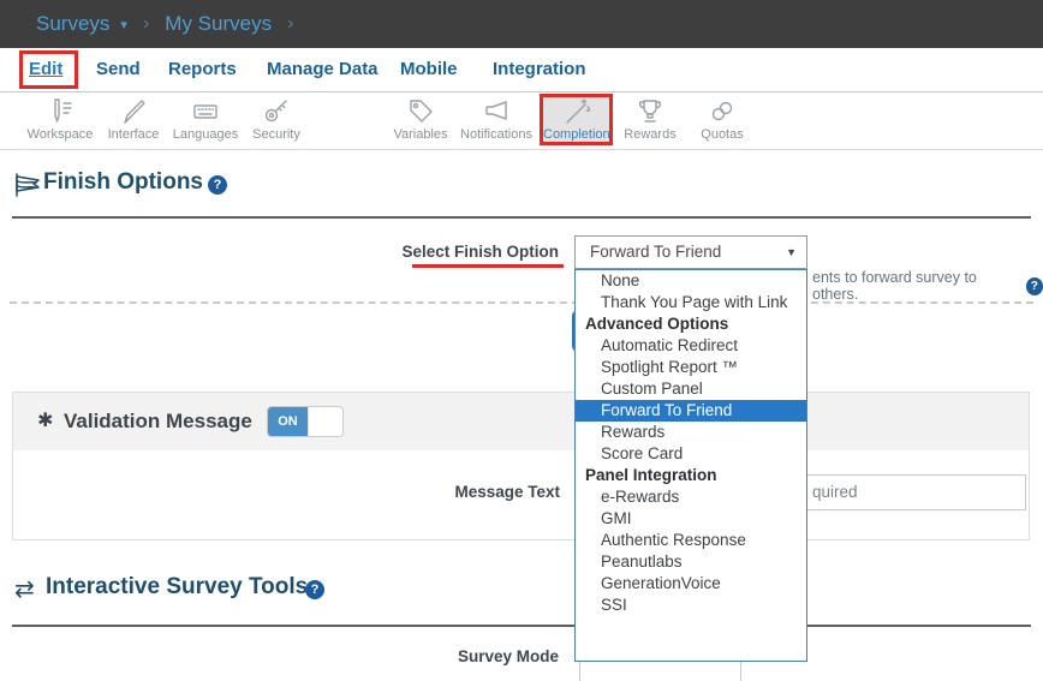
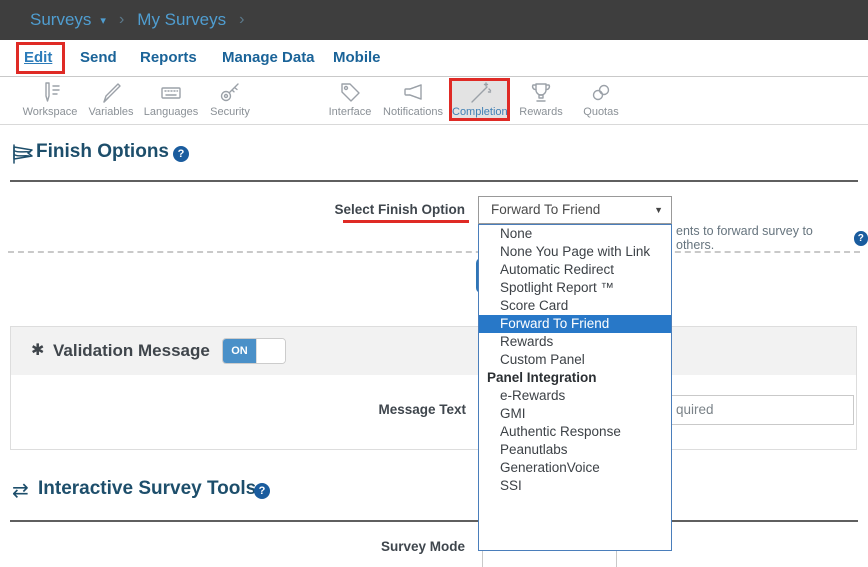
  Surveys
  ▾
  ›
  My Surveys
  ›
  Edit
  Send
  Reports
  Manage Data
  Mobile
- Integration
  Workspace
- Interface
+ Variables
  Languages
  Security
- Variables
+ Interface
  Notifications
  Completion
  Rewards
  Quotas
  Finish Options
  ?
  Select Finish Option
  Forward To Friend
  ▼
  ents to forward survey to others.
  ?
  ✱
  Validation Message
  ON
  Message Text
  quired
  ⇄
  Interactive Survey Tools
  ?
  Survey Mode
  None
- Thank You Page with Link
+ None You Page with Link
- Advanced Options
  Automatic Redirect
  Spotlight Report ™
- Custom Panel
+ Score Card
  Forward To Friend
  Rewards
- Score Card
+ Custom Panel
  Panel Integration
  e-Rewards
  GMI
  Authentic Response
  Peanutlabs
  GenerationVoice
  SSI
